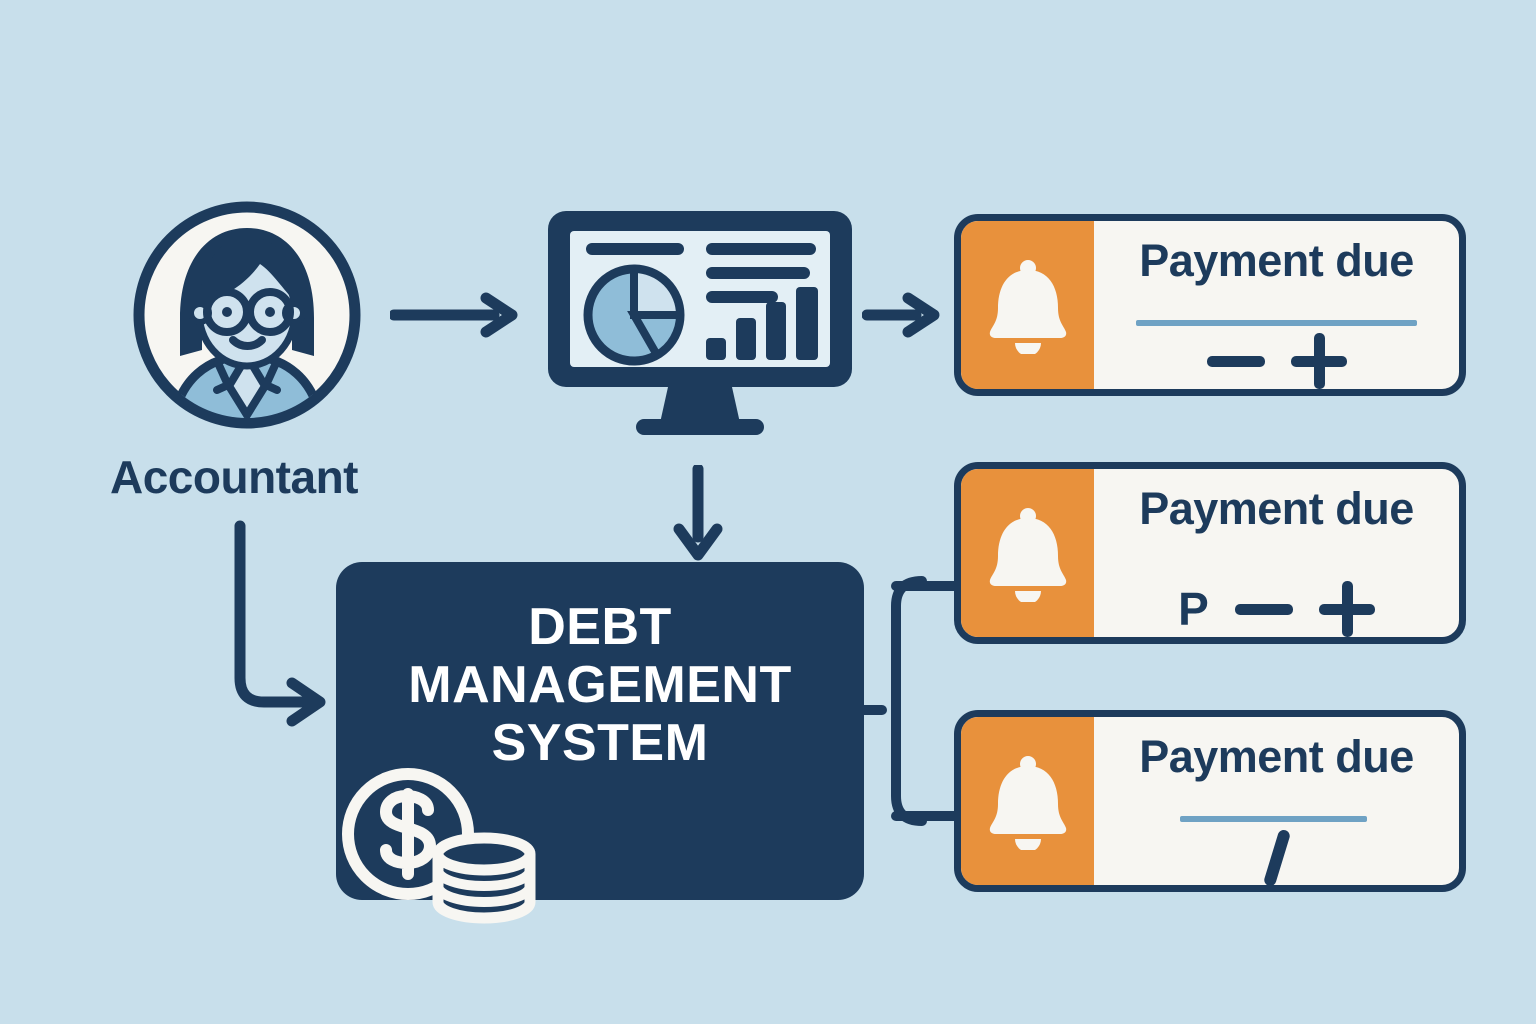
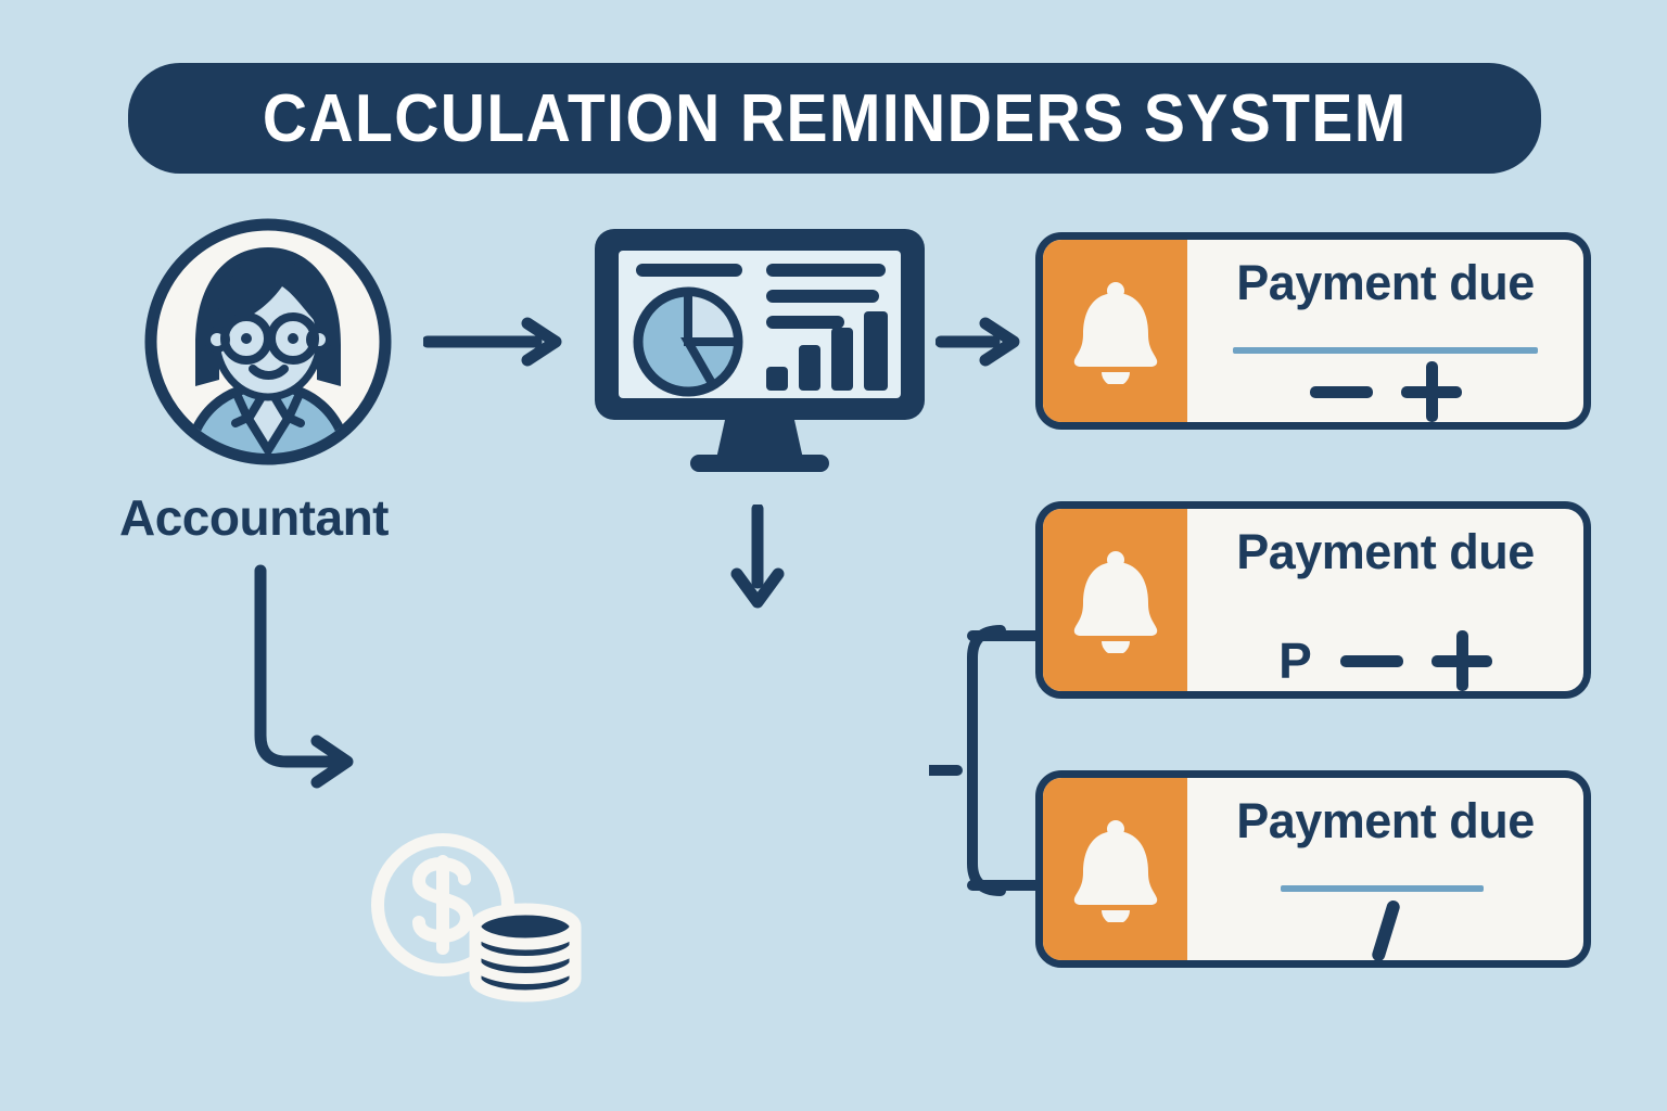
+ CALCULATION REMINDERS SYSTEM
  Accountant
- DEBT
- MANAGEMENT
- SYSTEM
  Payment due
  Payment due
  P
  Payment due
